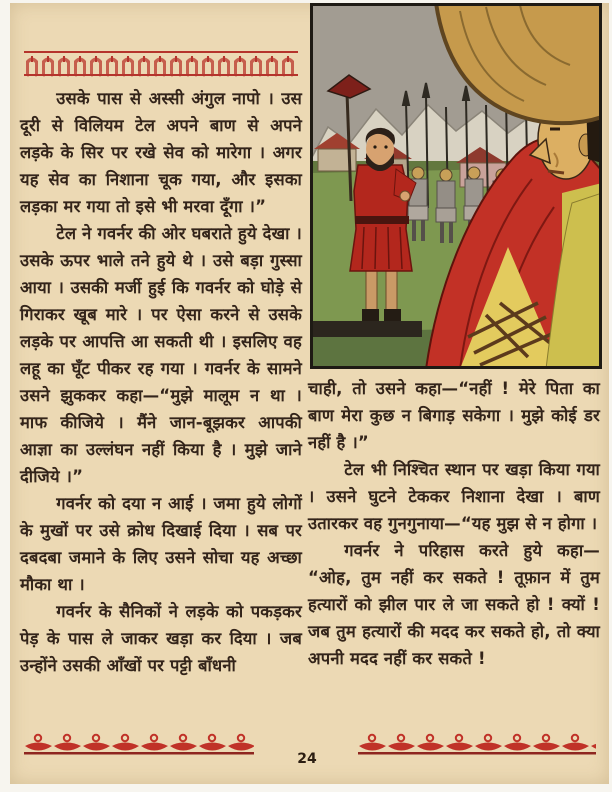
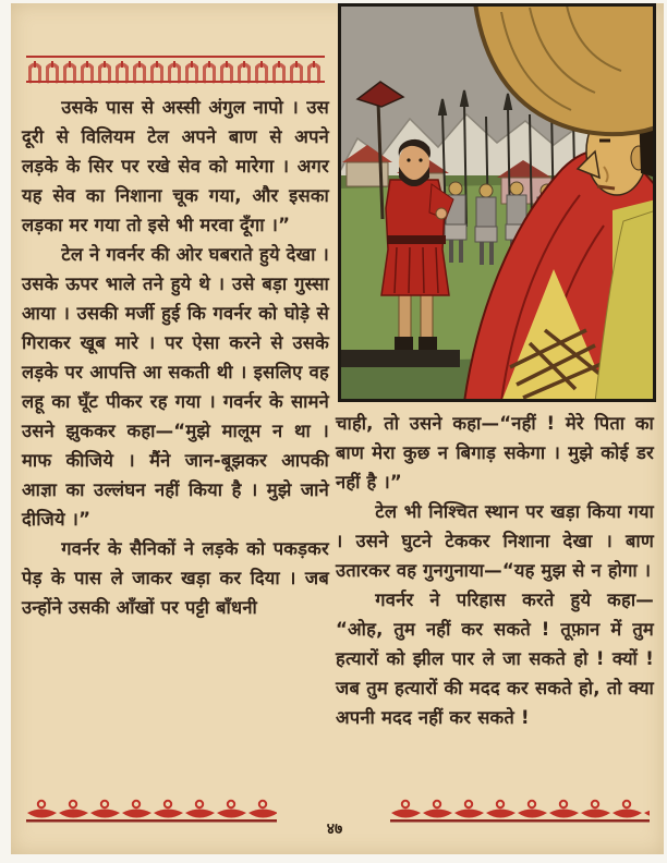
  उसके पास से अस्सी अंगुल नापो । उस दूरी से विलियम टेल अपने बाण से अपने लड़के के सिर पर रखे सेव को मारेगा । अगर यह सेव का निशाना चूक गया, और इसका लड़का मर गया तो इसे भी मरवा दूँगा ।”
  टेल ने गवर्नर की ओर घबराते हुये देखा । उसके ऊपर भाले तने हुये थे । उसे बड़ा गुस्सा आया । उसकी मर्जी हुई कि गवर्नर को घोड़े से गिराकर खूब मारे । पर ऐसा करने से उसके लड़के पर आपत्ति आ सकती थी । इसलिए वह लहू का घूँट पीकर रह गया । गवर्नर के सामने उसने झुककर कहा—“मुझे मालूम न था । माफ कीजिये । मैंने जान-बूझकर आपकी आज्ञा का उल्लंघन नहीं किया है । मुझे जाने दीजिये ।”
- गवर्नर को दया न आई । जमा हुये लोगों के मुखों पर उसे क्रोध दिखाई दिया । सब पर दबदबा जमाने के लिए उसने सोचा यह अच्छा मौका था ।
  गवर्नर के सैनिकों ने लड़के को पकड़कर पेड़ के पास ले जाकर खड़ा कर दिया । जब उन्होंने उसकी आँखों पर पट्टी बाँधनी
  चाही, तो उसने कहा—“नहीं ! मेरे पिता का बाण मेरा कुछ न बिगाड़ सकेगा । मुझे कोई डर नहीं है ।”
  टेल भी निश्चित स्थान पर खड़ा किया गया । उसने घुटने टेककर निशाना देखा । बाण उतारकर वह गुनगुनाया—“यह मुझ से न होगा ।
  गवर्नर ने परिहास करते हुये कहा— “ओह, तुम नहीं कर सकते ! तूफ़ान में तुम हत्यारों को झील पार ले जा सकते हो ! क्यों ! जब तुम हत्यारों की मदद कर सकते हो, तो क्या अपनी मदद नहीं कर सकते !
- 24
+ ४७
